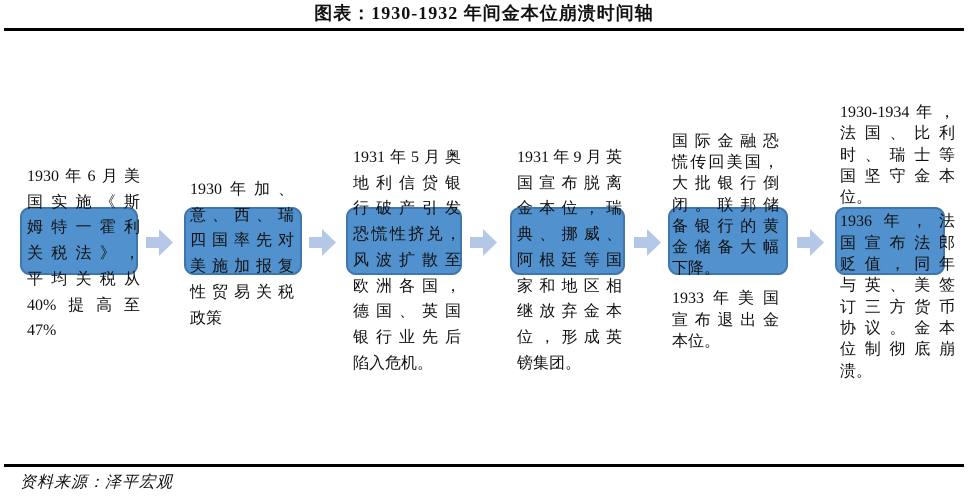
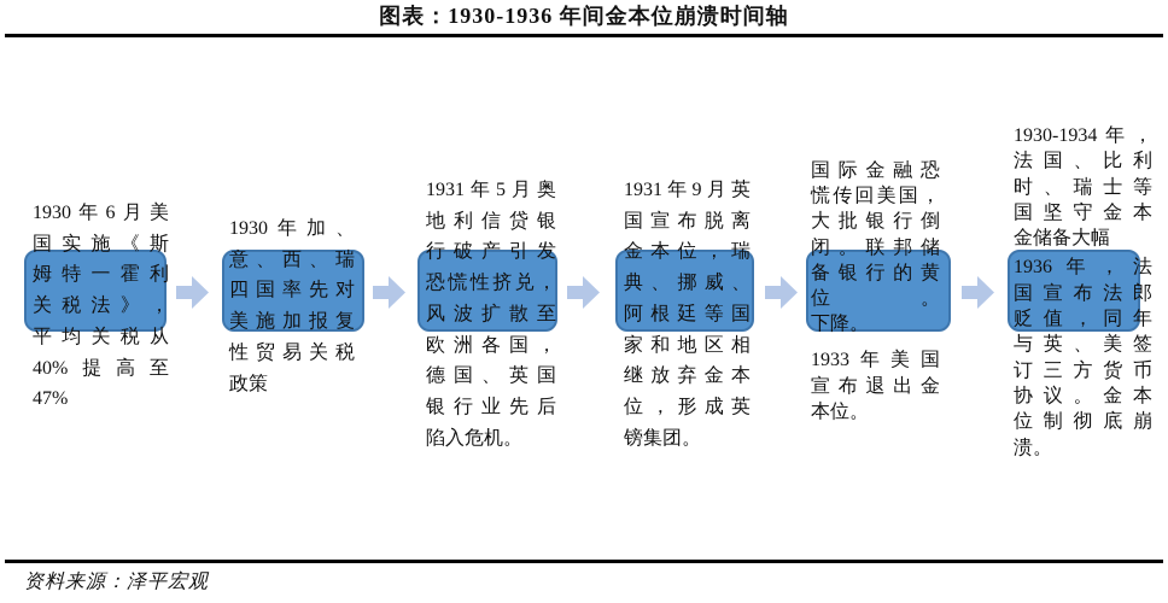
- 图表：1930-1932 年间金本位崩溃时间轴
+ 图表：1930-1936 年间金本位崩溃时间轴
  1930年6月美
  国实施《斯
  姆特一霍利
  关税法》，
  平均关税从
  40%提高至
  47%
  1930年加、
  意、西、瑞
  四国率先对
  美施加报复
  性贸易关税
  政策
  1931年5月奥
  地利信贷银
  行破产引发
  恐慌性挤兑，
  风波扩散至
  欧洲各国，
  德国、英国
  银行业先后
  陷入危机。
  1931年9月英
  国宣布脱离
  金本位，瑞
  典、挪威、
  阿根廷等国
  家和地区相
  继放弃金本
  位，形成英
  镑集团。
  国际金融恐
  慌传回美国，
  大批银行倒
  闭。联邦储
  备银行的黄
- 金储备大幅
+ 位。
  下降。
  1933年美国
  宣布退出金
  本位。
  1930-1934年，
  法国、比利
  时、瑞士等
  国坚守金本
- 位。
+ 金储备大幅
  1936年，法
  国宣布法郎
  贬值，同年
  与英、美签
  订三方货币
  协议。金本
  位制彻底崩
  溃。
  资料来源：泽平宏观
